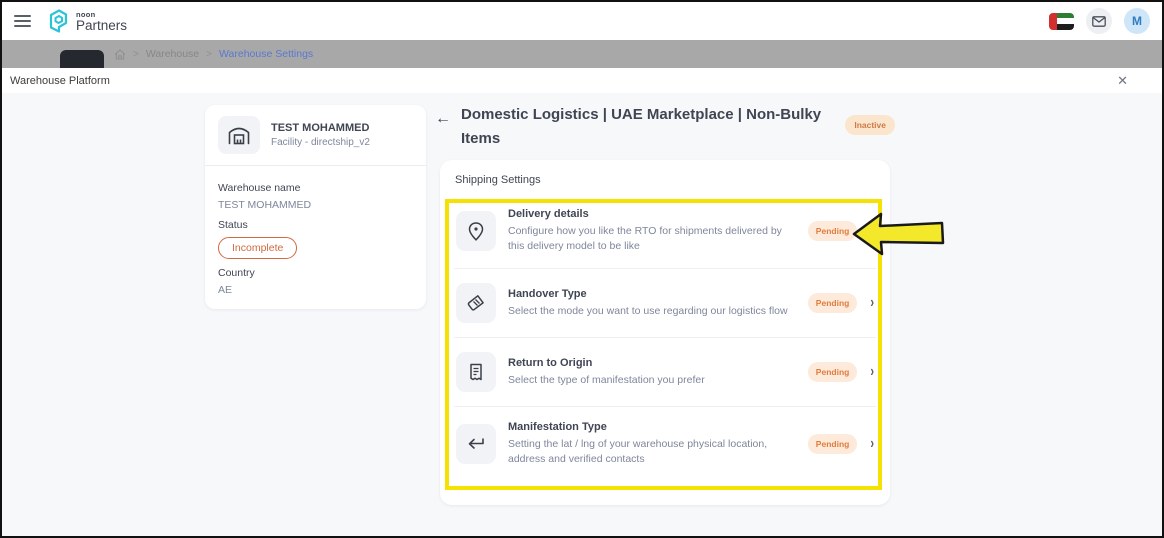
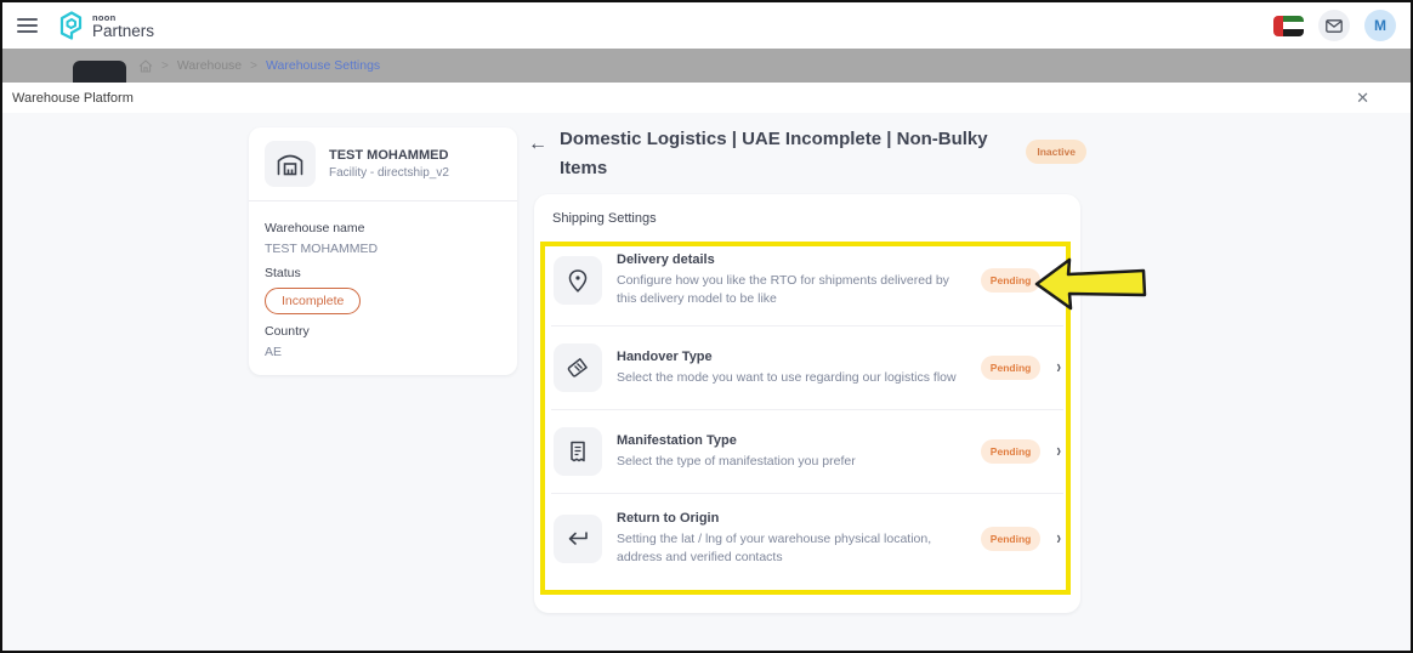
  noon
  Partners
  M
  Warehouse
  Warehouse Settings
  Warehouse Platform
  ✕
  TEST MOHAMMED
  Facility - directship_v2
  Warehouse name
  TEST MOHAMMED
  Status
  Incomplete
  Country
  AE
  ←
- Domestic Logistics | UAE Marketplace | Non-Bulky Items
+ Domestic Logistics | UAE Incomplete | Non-Bulky Items
  Inactive
  Shipping Settings
  Delivery details
  Configure how you like the RTO for shipments delivered by this delivery model to be like
  Pending
  Handover Type
  Select the mode you want to use regarding our logistics flow
  Pending
  ›
- Return to Origin
+ Manifestation Type
  Select the type of manifestation you prefer
  Pending
  ›
- Manifestation Type
+ Return to Origin
  Setting the lat / lng of your warehouse physical location, address and verified contacts
  Pending
  ›
